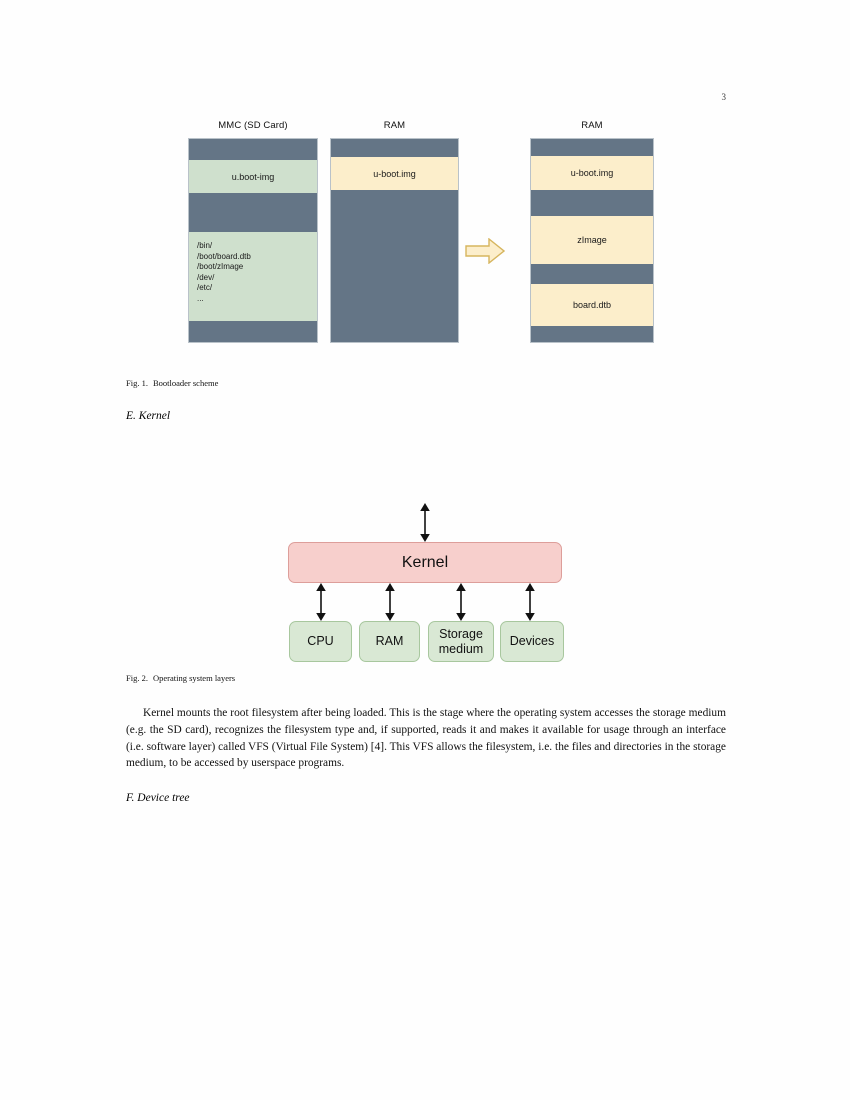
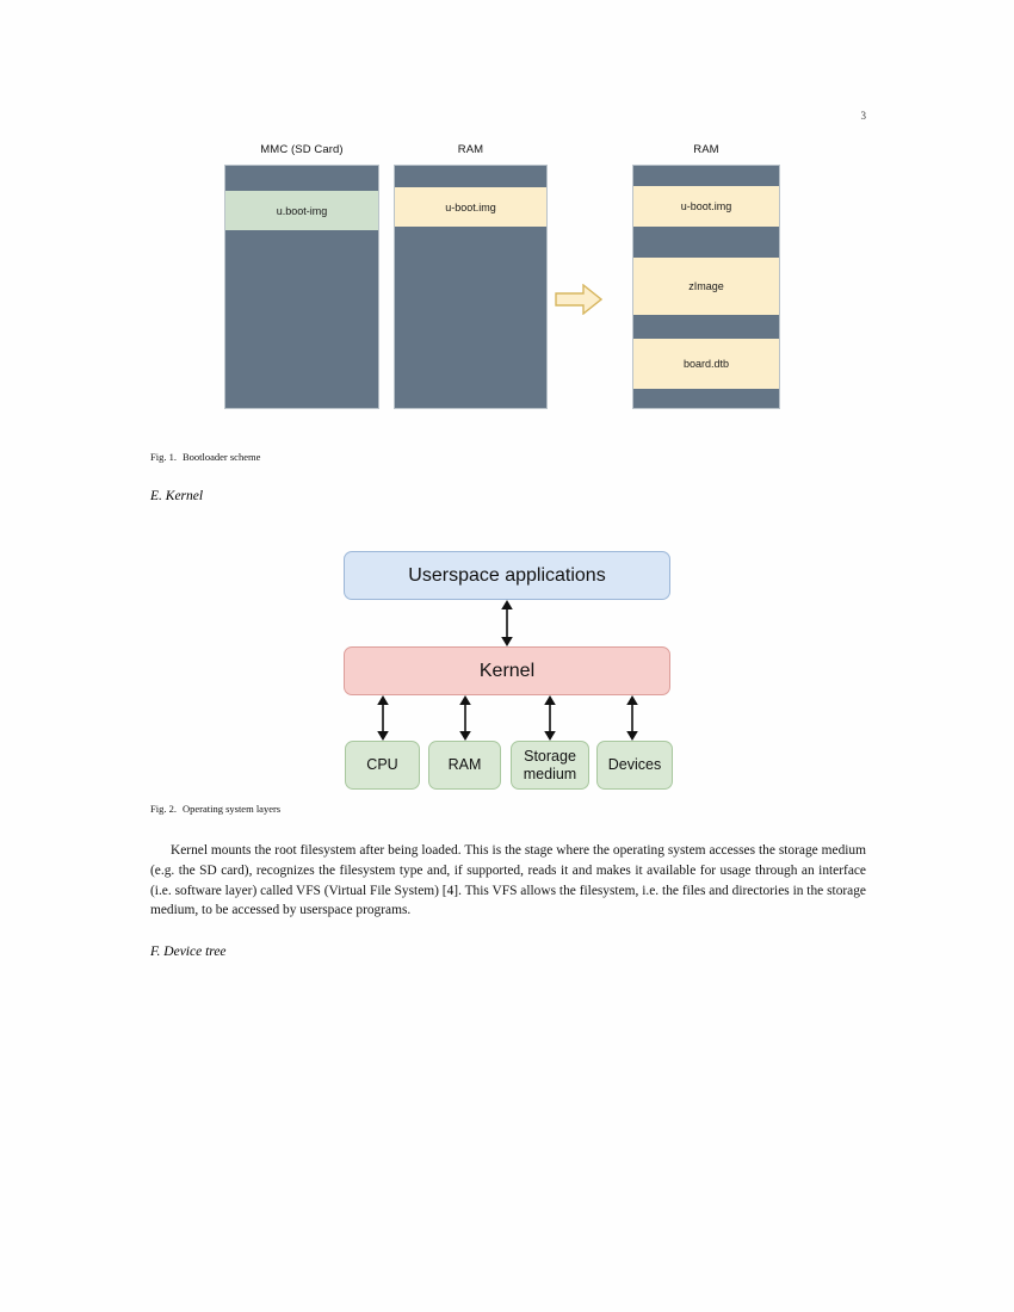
  3
  MMC (SD Card)
  u.boot-img
- /bin/
- /boot/board.dtb
- /boot/zImage
- /dev/
- /etc/
- ...
  RAM
  u-boot.img
  RAM
  u-boot.img
  zImage
  board.dtb
  Fig. 1. Bootloader scheme
  E. Kernel
+ Userspace applications
  Kernel
  CPU
  RAM
  Storage medium
  Devices
  Fig. 2. Operating system layers
  Kernel mounts the root filesystem after being loaded. This is the stage where the operating system accesses the storage medium (e.g. the SD card), recognizes the filesystem type and, if supported, reads it and makes it available for usage through an interface (i.e. software layer) called VFS (Virtual File System) [4]. This VFS allows the filesystem, i.e. the files and directories in the storage medium, to be accessed by userspace programs.
  F. Device tree
